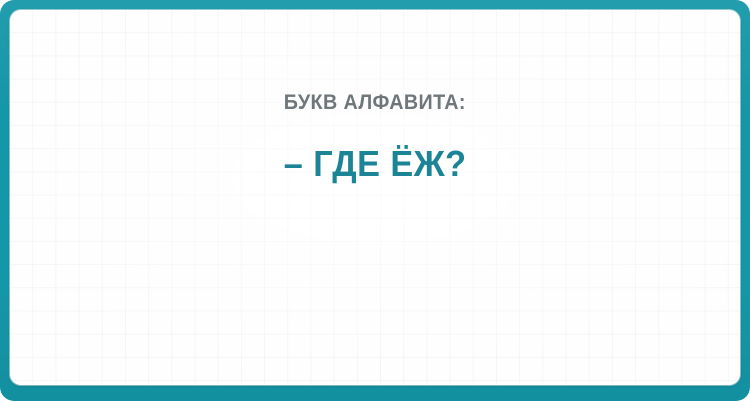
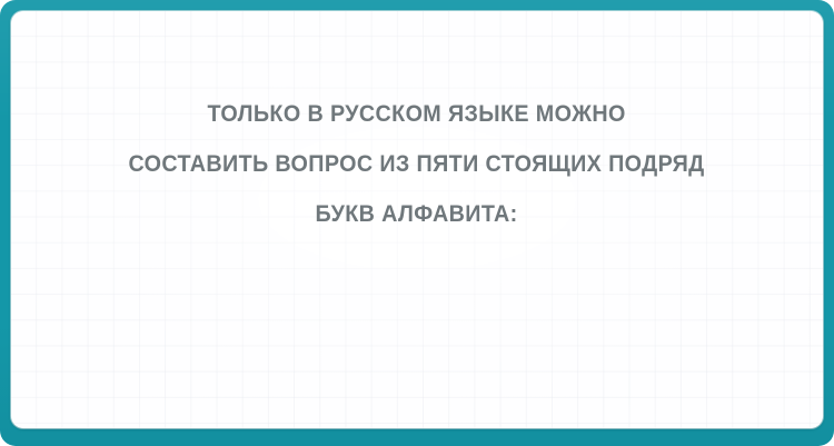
+ ТОЛЬКО В РУССКОМ ЯЗЫКЕ МОЖНО
+ СОСТАВИТЬ ВОПРОС ИЗ ПЯТИ СТОЯЩИХ ПОДРЯД
  БУКВ АЛФАВИТА:
- – ГДЕ ЁЖ?
